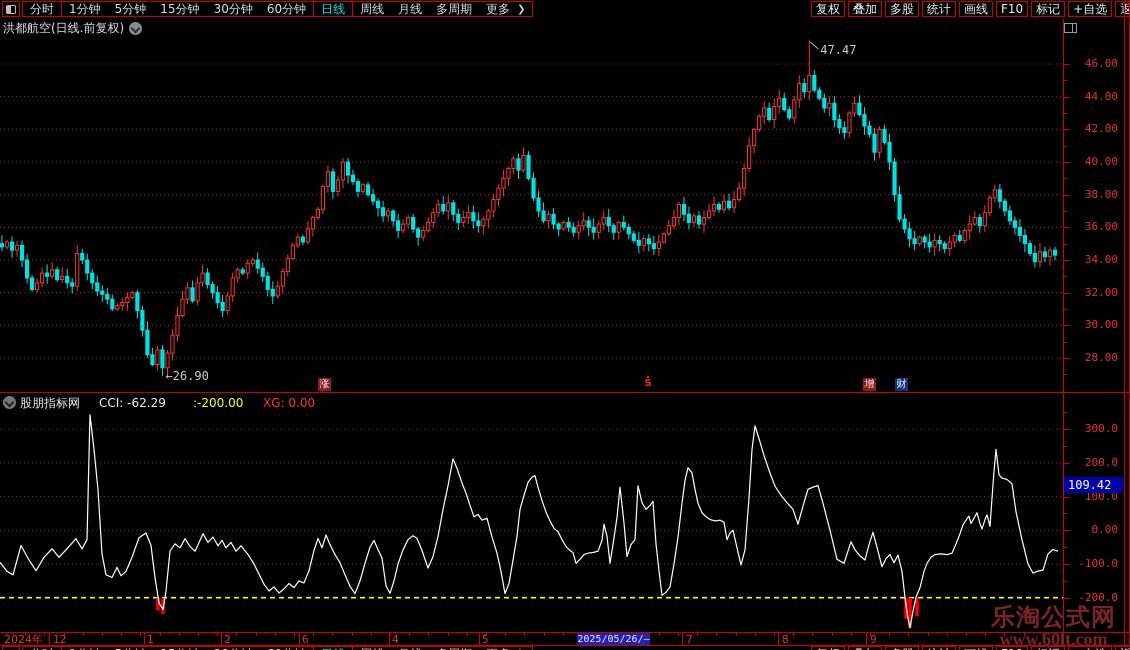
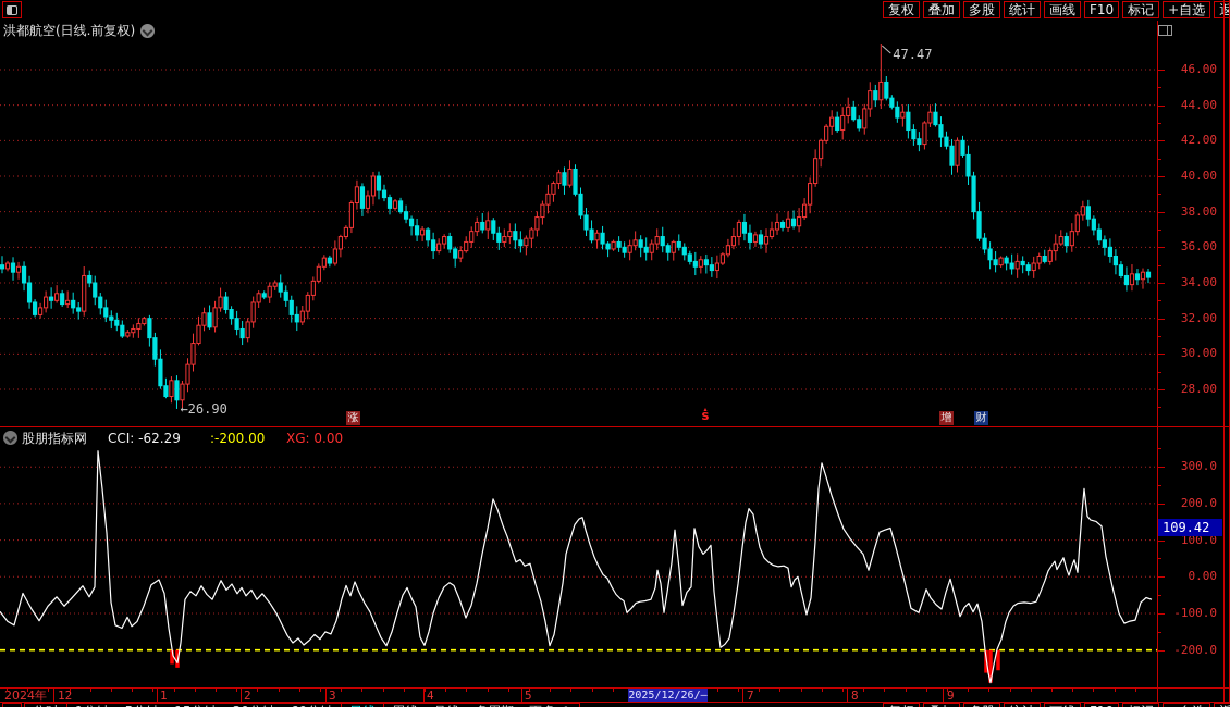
- 分时
- 1分钟
- 5分钟
- 15分钟
- 30分钟
- 60分钟
- 日线
- 周线
- 月线
- 多周期
- 更多
- ❯
  复权
  叠加
  多股
  统计
  画线
  F10
  标记
  +自选
  洪都航空(日线.前复权)
  47.47
  ←26.90
  涨
  S
  增
  财
  股朋指标网
  CCI: -62.29
  :-200.00
  XG: 0.00
  109.42
  2024年
  12
  1
  2
- 6
+ 3
  4
  5
  7
  8
  9
- 2025/05/26/—
+ 2025/12/26/—
- 乐淘公式网
- www.60lt.com
  46.00
  44.00
  42.00
  40.00
  38.00
  36.00
  34.00
  32.00
  30.00
  28.00
  300.0
  200.0
  100.0
  0.00
  -100.0
  -200.0
